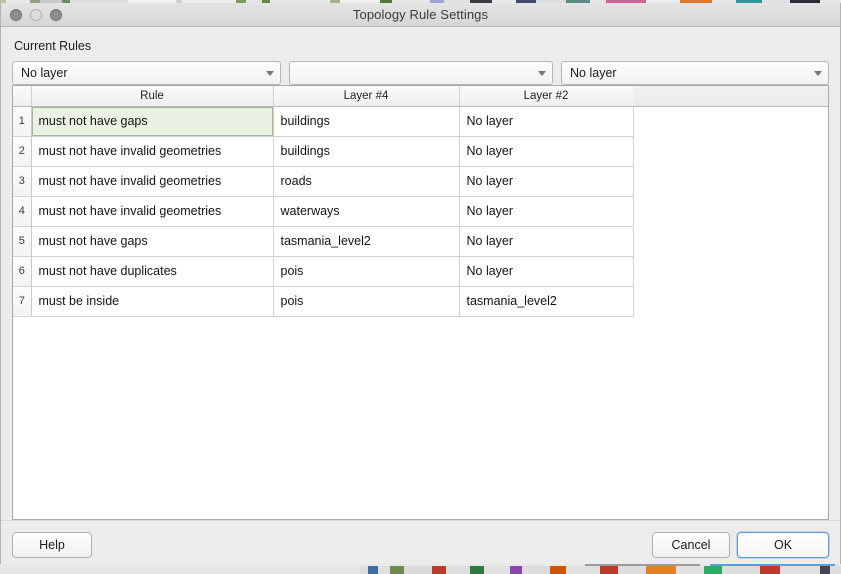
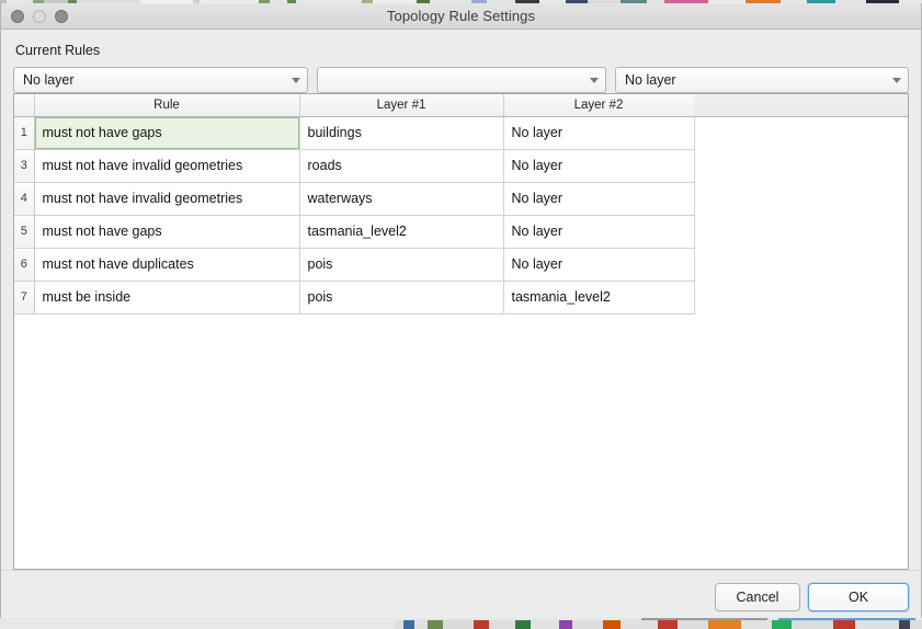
  Topology Rule Settings
  Current Rules
  No layer
  No layer
- 	Rule	Layer #4	Layer #2
+ 	Rule	Layer #1	Layer #2
  1	must not have gaps	buildings	No layer
- 2	must not have invalid geometries	buildings	No layer
  3	must not have invalid geometries	roads	No layer
  4	must not have invalid geometries	waterways	No layer
  5	must not have gaps	tasmania_level2	No layer
  6	must not have duplicates	pois	No layer
  7	must be inside	pois	tasmania_level2
- Help
  Cancel
  OK
